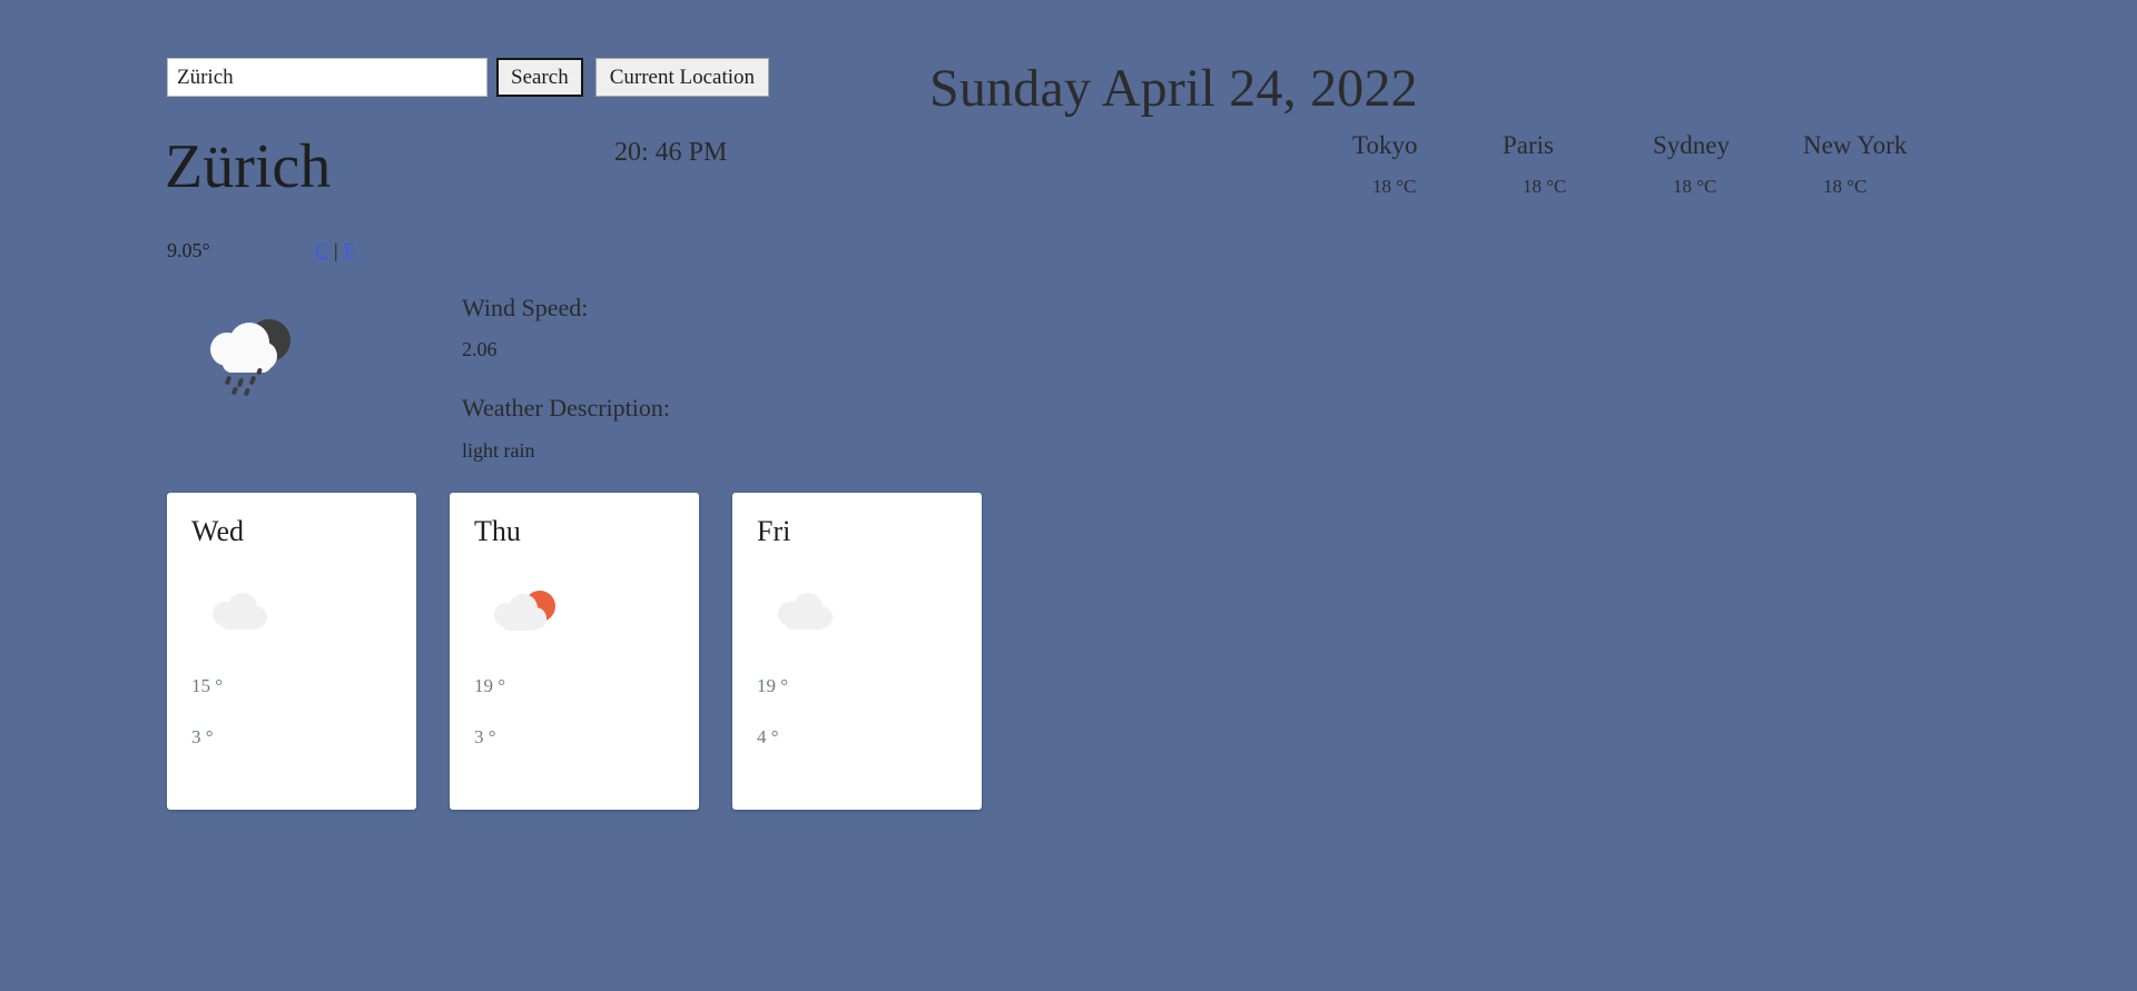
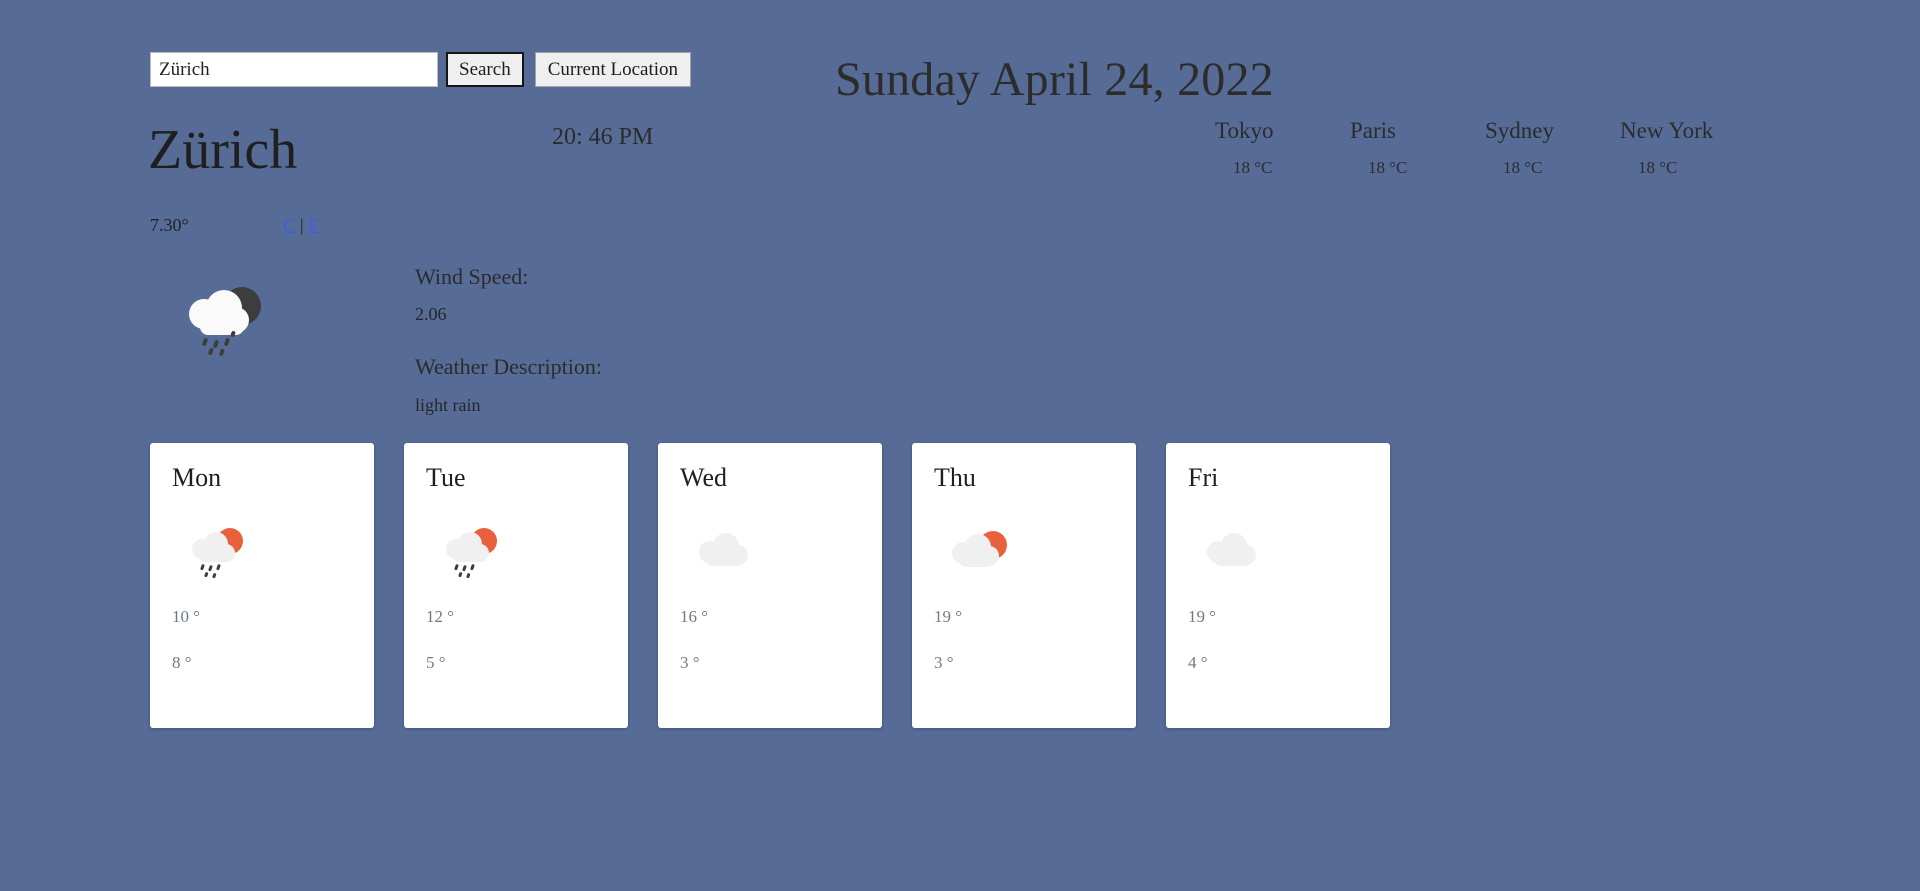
  Zürich
  Search
  Current Location
  Sunday April 24, 2022
  Zürich
  20: 46 PM
  Tokyo
  18 °C
  Paris
  18 °C
  Sydney
  18 °C
  New York
  18 °C
- 9.05°
+ 7.30°
  C | F
  Wind Speed:
  2.06
  Weather Description:
  light rain
+ Mon
+ 10 °
+ 8 °
+ Tue
+ 12 °
+ 5 °
  Wed
- 15 °
+ 16 °
  3 °
  Thu
  19 °
  3 °
  Fri
  19 °
  4 °
